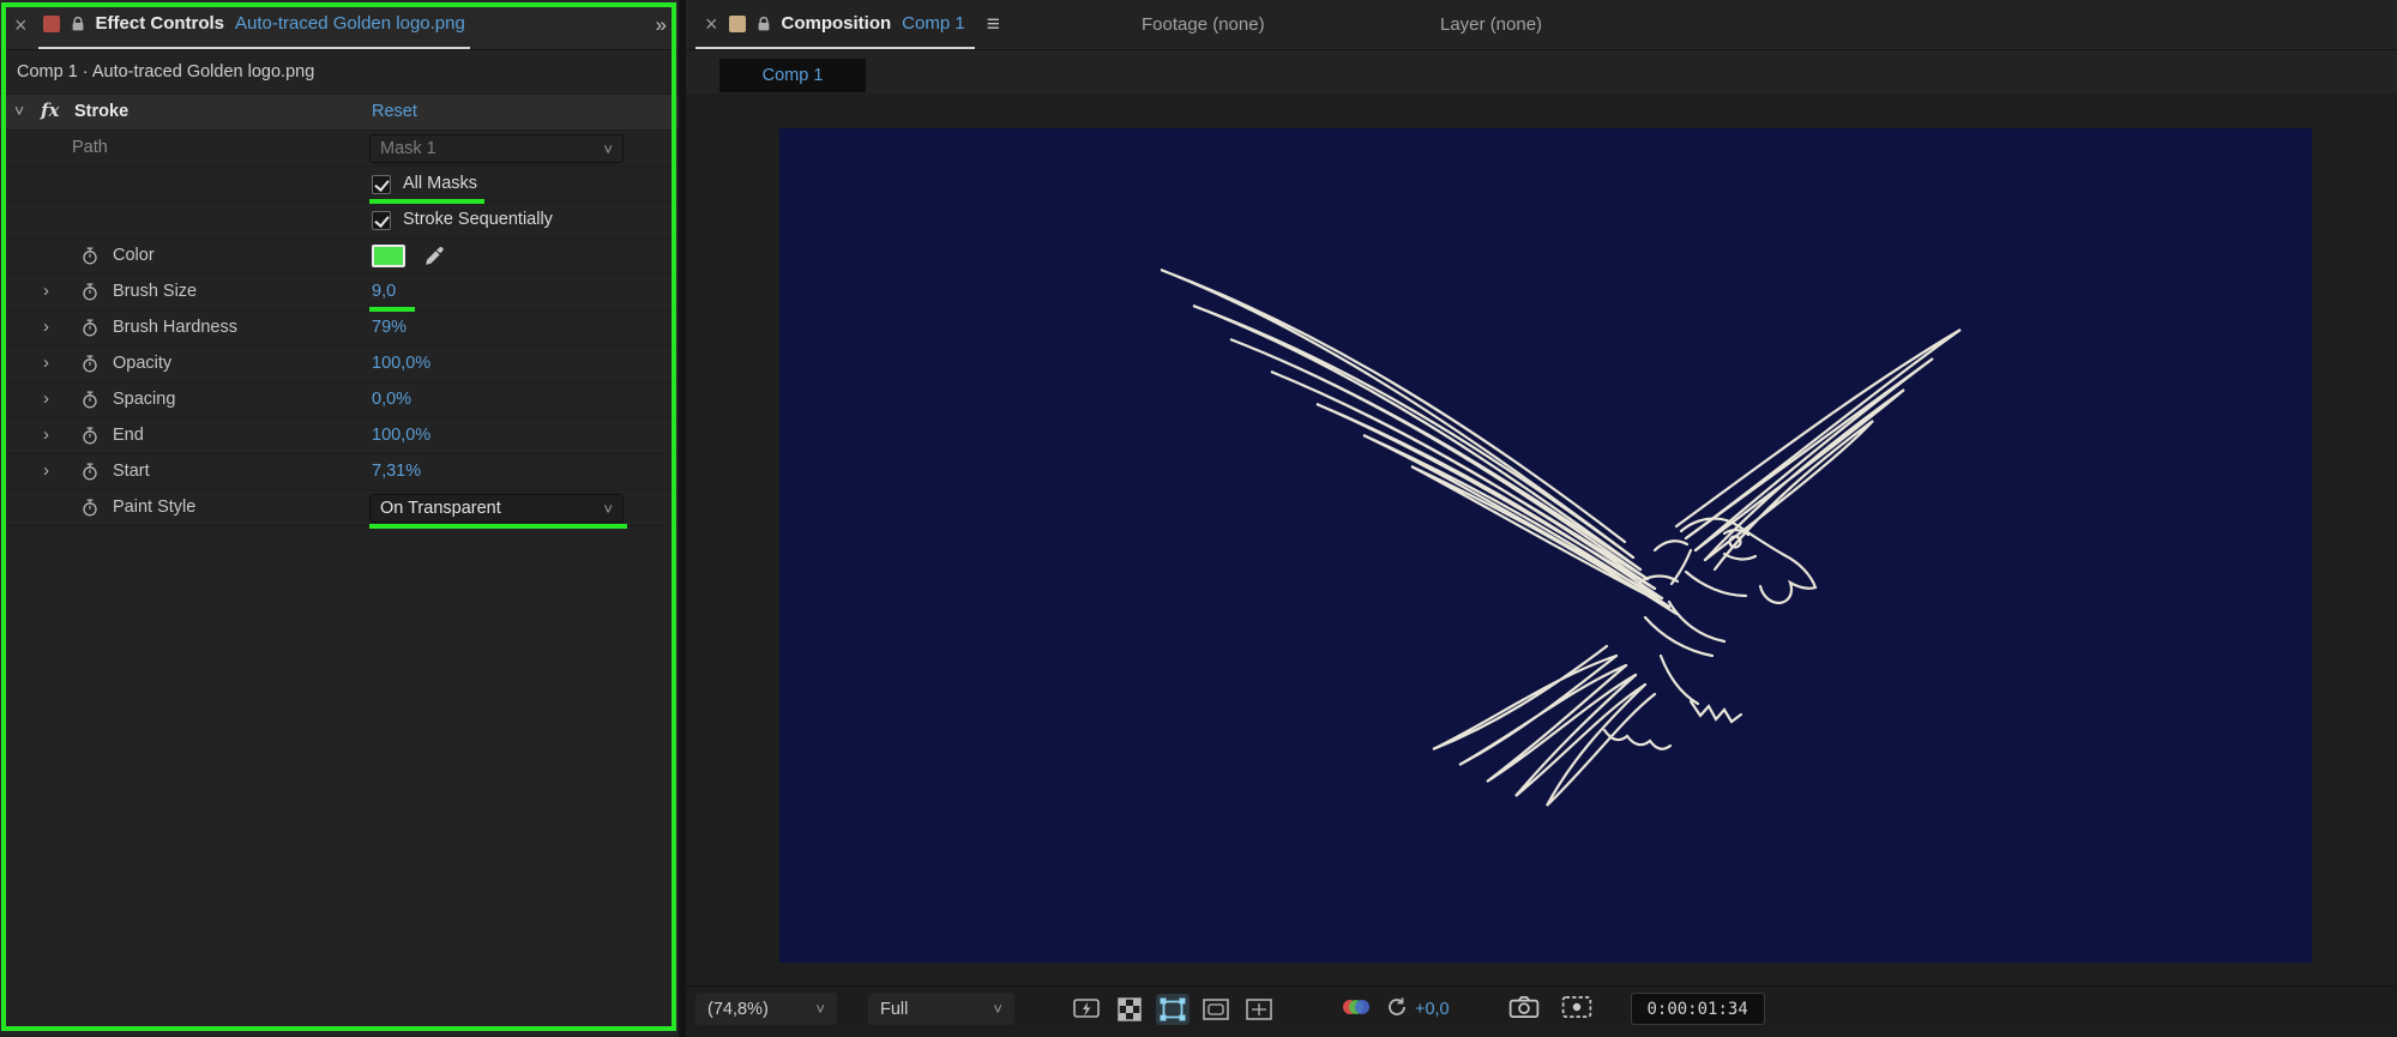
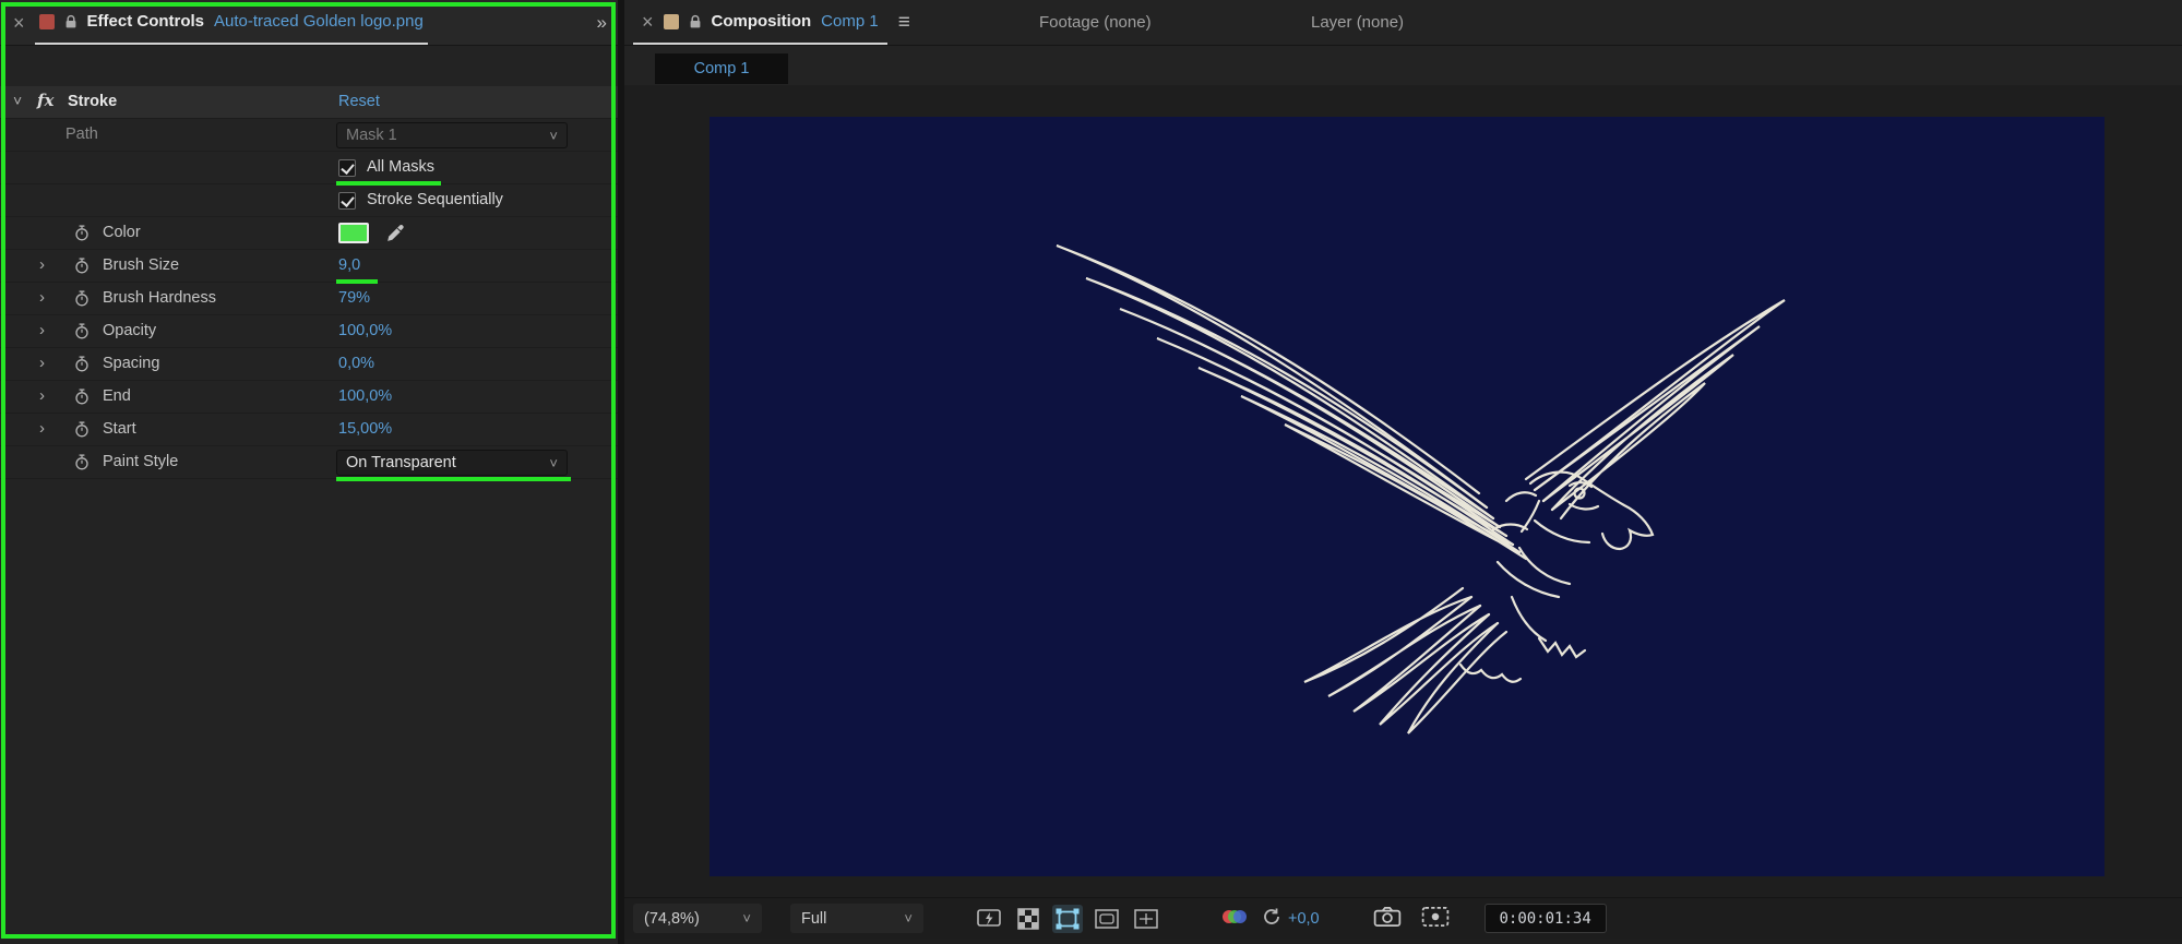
  ×
  Effect Controls
  Auto-traced Golden logo.png
  »
- Comp 1 · Auto-traced Golden logo.png
  ˅
  fx
  Stroke
  Reset
  Path
  Mask 1
  ˅
  All Masks
  Stroke Sequentially
  Color
  ›
  Brush Size
  9,0
  ›
  Brush Hardness
  79%
  ›
  Opacity
  100,0%
  ›
  Spacing
  0,0%
  ›
  End
  100,0%
  ›
  Start
- 7,31%
+ 15,00%
  Paint Style
  On Transparent
  ˅
  ×
  Composition
  Comp 1
  ≡
  Footage (none)
  Layer (none)
  Comp 1
  (74,8%)
  ˅
  Full
  ˅
  +0,0
  0:00:01:34
